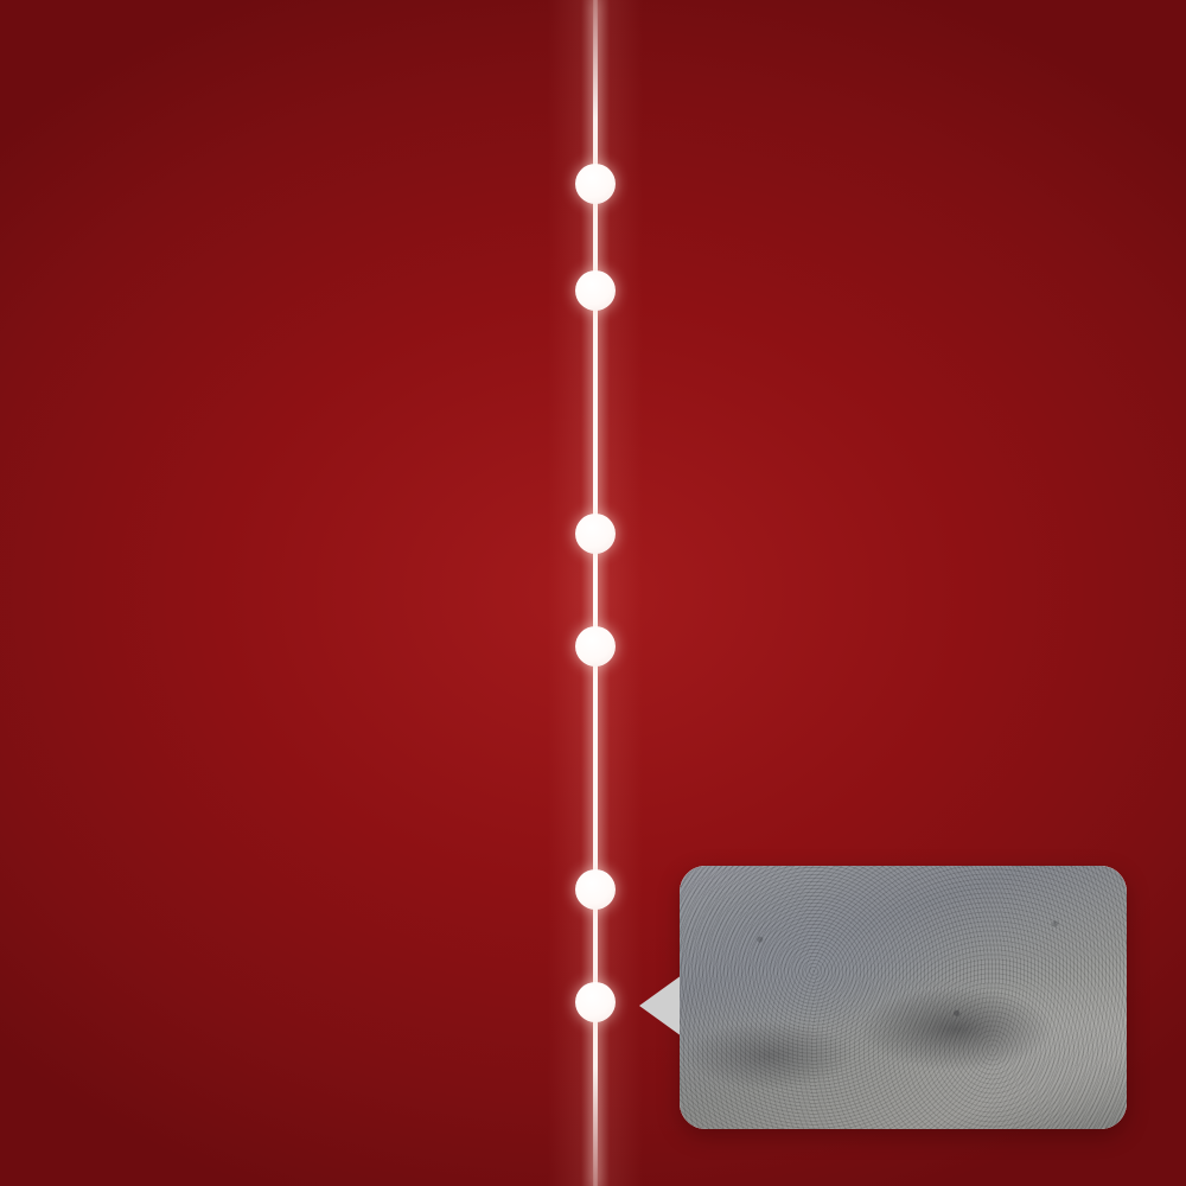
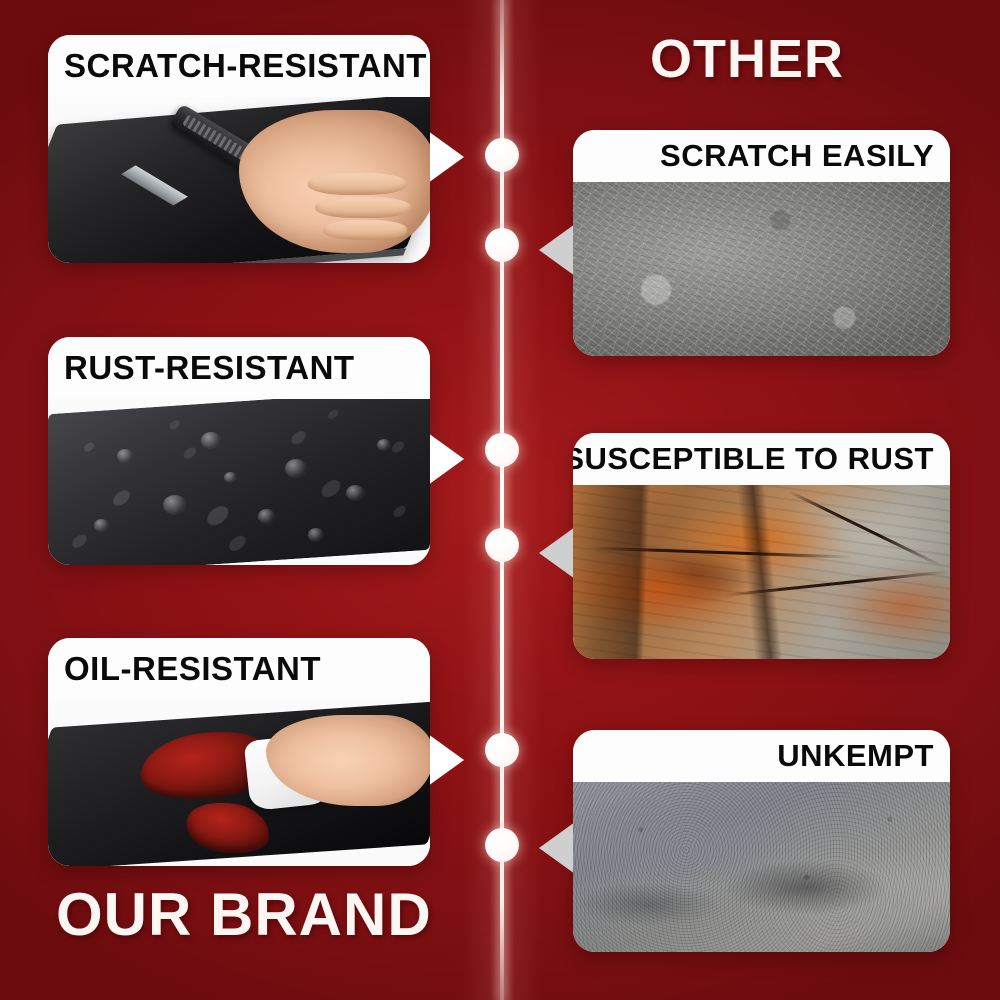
+ OTHER
+ OUR BRAND
+ SCRATCH-RESISTANT
+ RUST-RESISTANT
+ OIL-RESISTANT
+ SCRATCH EASILY
+ SUSCEPTIBLE TO RUST
+ UNKEMPT
